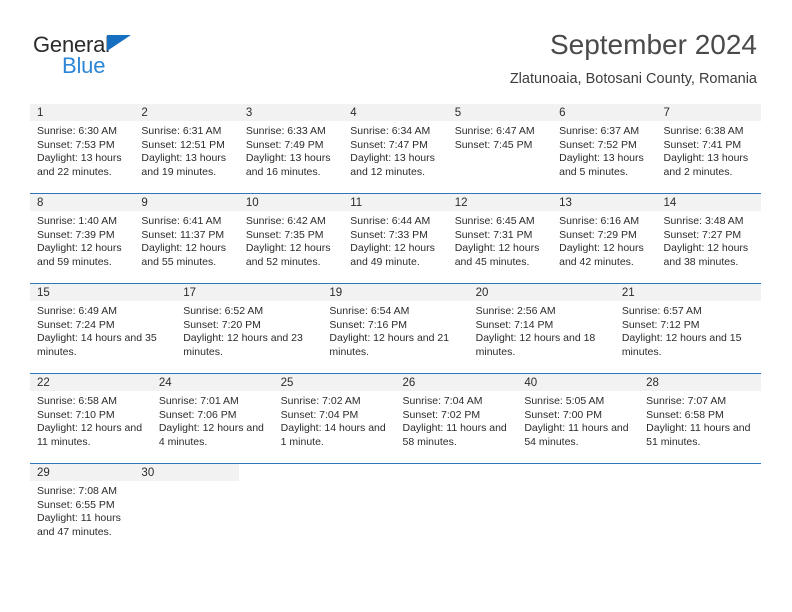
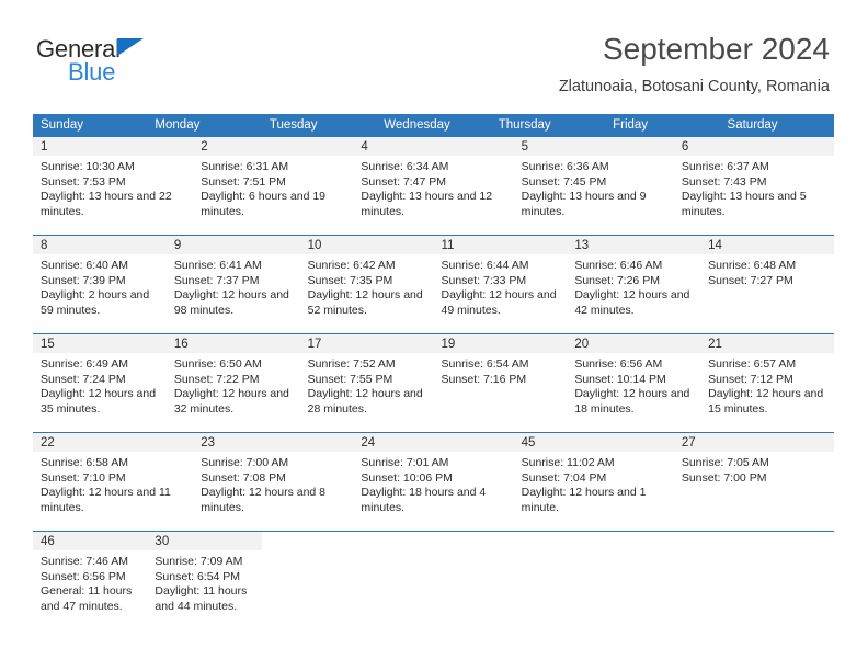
  General
  Blue
  September 2024
  Zlatunoaia, Botosani County, Romania
+ Sunday
+ Monday
+ Tuesday
+ Wednesday
+ Thursday
+ Friday
+ Saturday
  1
- Sunrise: 6:30 AM
+ Sunrise: 10:30 AM
  Sunset: 7:53 PM
  Daylight: 13 hours and 22 minutes.
  2
  Sunrise: 6:31 AM
- Sunset: 12:51 PM
+ Sunset: 7:51 PM
- Daylight: 13 hours and 19 minutes.
+ Daylight: 6 hours and 19 minutes.
- 3
- Sunrise: 6:33 AM
- Sunset: 7:49 PM
- Daylight: 13 hours and 16 minutes.
  4
  Sunrise: 6:34 AM
  Sunset: 7:47 PM
  Daylight: 13 hours and 12 minutes.
  5
- Sunrise: 6:47 AM
+ Sunrise: 6:36 AM
  Sunset: 7:45 PM
+ Daylight: 13 hours and 9 minutes.
  6
  Sunrise: 6:37 AM
- Sunset: 7:52 PM
+ Sunset: 7:43 PM
  Daylight: 13 hours and 5 minutes.
- 7
- Sunrise: 6:38 AM
- Sunset: 7:41 PM
- Daylight: 13 hours and 2 minutes.
  8
- Sunrise: 1:40 AM
+ Sunrise: 6:40 AM
  Sunset: 7:39 PM
- Daylight: 12 hours and 59 minutes.
+ Daylight: 2 hours and 59 minutes.
  9
  Sunrise: 6:41 AM
- Sunset: 11:37 PM
+ Sunset: 7:37 PM
- Daylight: 12 hours and 55 minutes.
+ Daylight: 12 hours and 98 minutes.
  10
  Sunrise: 6:42 AM
  Sunset: 7:35 PM
  Daylight: 12 hours and 52 minutes.
  11
  Sunrise: 6:44 AM
  Sunset: 7:33 PM
- Daylight: 12 hours and 49 minute.
+ Daylight: 12 hours and 49 minutes.
- 12
- Sunrise: 6:45 AM
- Sunset: 7:31 PM
- Daylight: 12 hours and 45 minutes.
  13
- Sunrise: 6:16 AM
+ Sunrise: 6:46 AM
- Sunset: 7:29 PM
+ Sunset: 7:26 PM
  Daylight: 12 hours and 42 minutes.
  14
- Sunrise: 3:48 AM
+ Sunrise: 6:48 AM
  Sunset: 7:27 PM
- Daylight: 12 hours and 38 minutes.
  15
  Sunrise: 6:49 AM
  Sunset: 7:24 PM
- Daylight: 14 hours and 35 minutes.
+ Daylight: 12 hours and 35 minutes.
+ 16
+ Sunrise: 6:50 AM
+ Sunset: 7:22 PM
+ Daylight: 12 hours and 32 minutes.
  17
- Sunrise: 6:52 AM
+ Sunrise: 7:52 AM
- Sunset: 7:20 PM
+ Sunset: 7:55 PM
- Daylight: 12 hours and 23 minutes.
+ Daylight: 12 hours and 28 minutes.
  19
  Sunrise: 6:54 AM
  Sunset: 7:16 PM
- Daylight: 12 hours and 21 minutes.
  20
- Sunrise: 2:56 AM
+ Sunrise: 6:56 AM
- Sunset: 7:14 PM
+ Sunset: 10:14 PM
  Daylight: 12 hours and 18 minutes.
  21
  Sunrise: 6:57 AM
  Sunset: 7:12 PM
  Daylight: 12 hours and 15 minutes.
  22
  Sunrise: 6:58 AM
  Sunset: 7:10 PM
  Daylight: 12 hours and 11 minutes.
+ 23
+ Sunrise: 7:00 AM
+ Sunset: 7:08 PM
+ Daylight: 12 hours and 8 minutes.
  24
  Sunrise: 7:01 AM
- Sunset: 7:06 PM
+ Sunset: 10:06 PM
- Daylight: 12 hours and 4 minutes.
+ Daylight: 18 hours and 4 minutes.
- 25
+ 45
- Sunrise: 7:02 AM
+ Sunrise: 11:02 AM
  Sunset: 7:04 PM
- Daylight: 14 hours and 1 minute.
+ Daylight: 12 hours and 1 minute.
- 26
- Sunrise: 7:04 AM
- Sunset: 7:02 PM
- Daylight: 11 hours and 58 minutes.
- 40
+ 27
- Sunrise: 5:05 AM
+ Sunrise: 7:05 AM
  Sunset: 7:00 PM
- Daylight: 11 hours and 54 minutes.
- 28
- Sunrise: 7:07 AM
- Sunset: 6:58 PM
- Daylight: 11 hours and 51 minutes.
- 29
+ 46
- Sunrise: 7:08 AM
+ Sunrise: 7:46 AM
- Sunset: 6:55 PM
+ Sunset: 6:56 PM
- Daylight: 11 hours and 47 minutes.
+ General: 11 hours and 47 minutes.
  30
+ Sunrise: 7:09 AM
+ Sunset: 6:54 PM
+ Daylight: 11 hours and 44 minutes.
